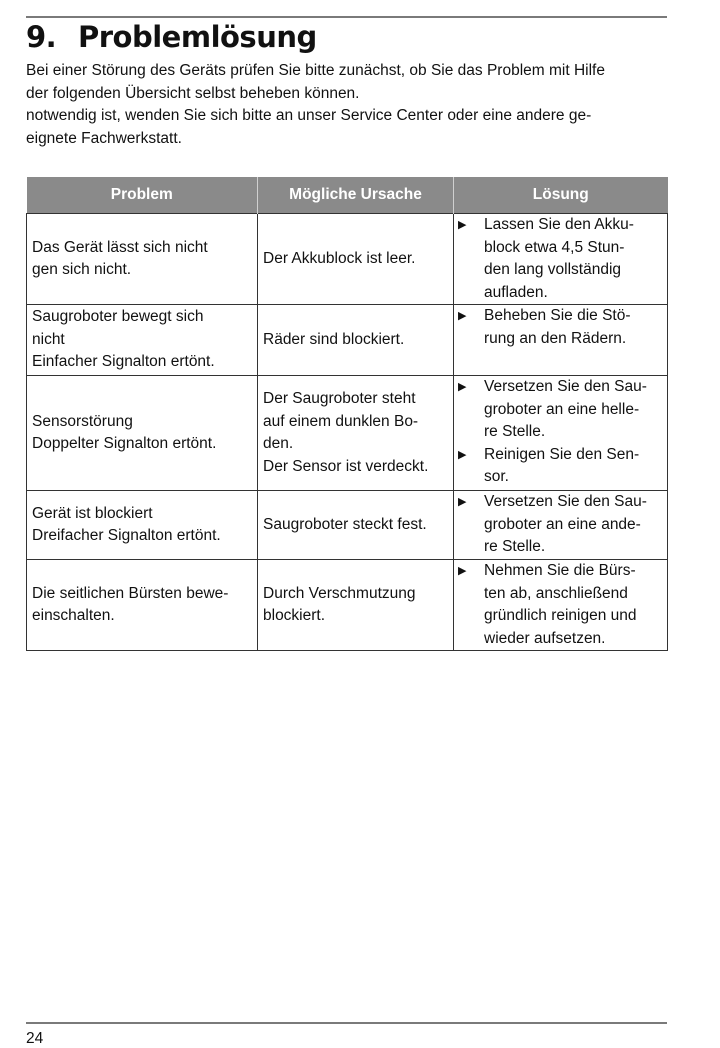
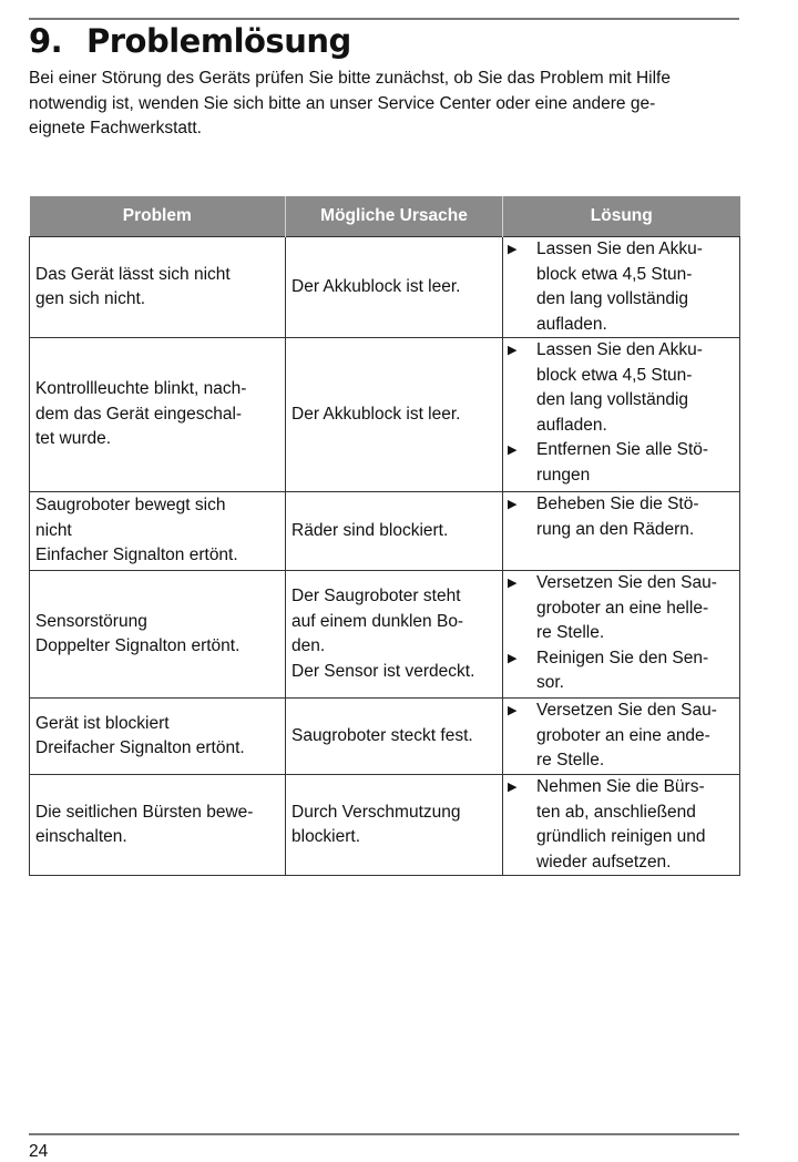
  9. Problemlösung
  Bei einer Störung des Geräts prüfen Sie bitte zunächst, ob Sie das Problem mit Hilfe
- der folgenden Übersicht selbst beheben können.
  notwendig ist, wenden Sie sich bitte an unser Service Center oder eine andere ge-
  eignete Fachwerkstatt.
  Problem	Mögliche Ursache	Lösung
  Das Gerät lässt sich nichtgen sich nicht.	Der Akkublock ist leer.	▶ Lassen Sie den Akku-block etwa 4,5 Stun-den lang vollständigaufladen.
+ Kontrollleuchte blinkt, nach-dem das Gerät eingeschal-tet wurde.	Der Akkublock ist leer.	▶ Lassen Sie den Akku-block etwa 4,5 Stun-den lang vollständigaufladen.▶ Entfernen Sie alle Stö-rungen
  Saugroboter bewegt sichnichtEinfacher Signalton ertönt.	Räder sind blockiert.	▶ Beheben Sie die Stö-rung an den Rädern.
  SensorstörungDoppelter Signalton ertönt.	Der Saugroboter stehtauf einem dunklen Bo-den.Der Sensor ist verdeckt.	▶ Versetzen Sie den Sau-groboter an eine helle-re Stelle.▶ Reinigen Sie den Sen-sor.
  Gerät ist blockiertDreifacher Signalton ertönt.	Saugroboter steckt fest.	▶ Versetzen Sie den Sau-groboter an eine ande-re Stelle.
  Die seitlichen Bürsten bewe-einschalten.	Durch Verschmutzungblockiert.	▶ Nehmen Sie die Bürs-ten ab, anschließendgründlich reinigen undwieder aufsetzen.
  24
